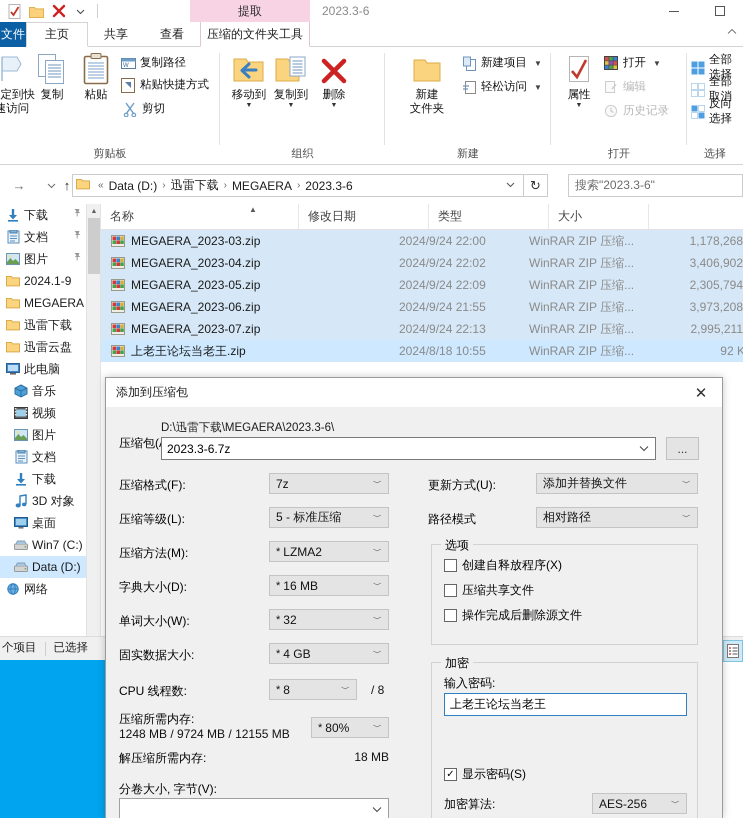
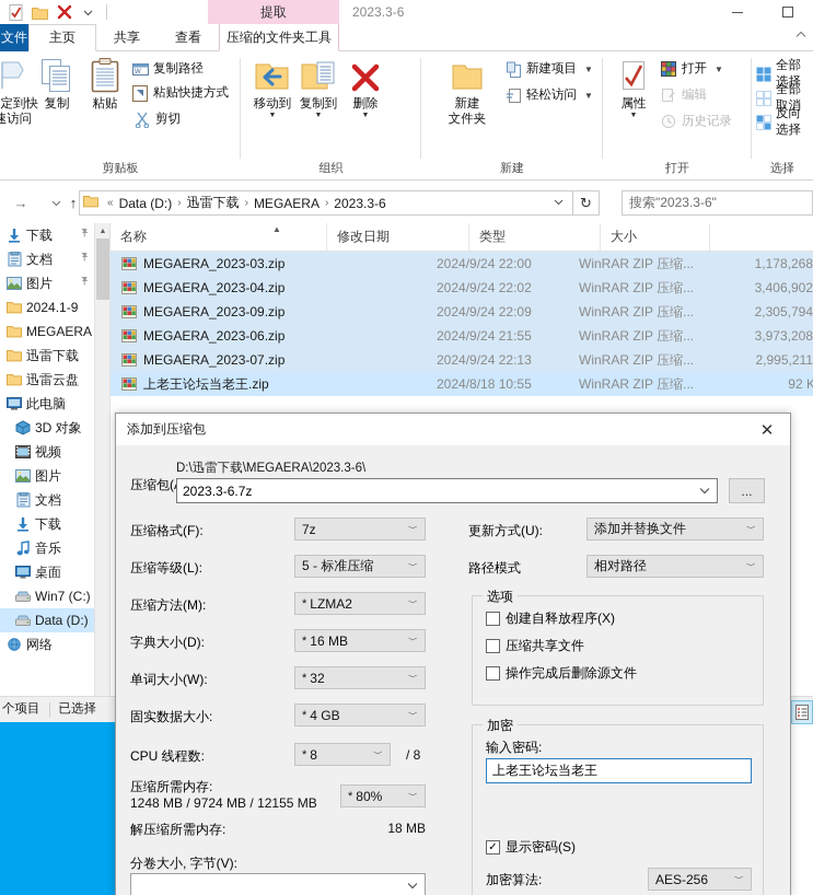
  提取
  2023.3-6
  文件
  主页
  共享
  查看
  压缩的文件夹工具
  定到快
  速访问
  复制
  粘贴
  复制路径
  粘贴快捷方式
  剪切
  剪贴板
  移动到
  复制到
  删除
  组织
  新建
  文件夹
  新建项目
  ▼
  轻松访问
  ▼
  新建
  属性
  打开
  ▼
  编辑
  历史记录
  打开
  全部选择
  全部取消
  反向选择
  选择
  →
  ↑
  «
  Data (D:)
  ›
  迅雷下载
  ›
  MEGAERA
  ›
  2023.3-6
  ↻
  搜索"2023.3-6"
  下载
  文档
  图片
  2024.1-9
  MEGAERA
  迅雷下载
  迅雷云盘
  此电脑
- 音乐
+ 3D 对象
  视频
  图片
  文档
  下载
- 3D 对象
+ 音乐
  桌面
  Win7 (C:)
  Data (D:)
  网络
  名称
  ▲
  修改日期
  类型
  大小
  MEGAERA_2023-03.zip
  2024/9/24 22:00
  WinRAR ZIP 压缩...
  1,178,268
  MEGAERA_2023-04.zip
  2024/9/24 22:02
  WinRAR ZIP 压缩...
  3,406,902
- MEGAERA_2023-05.zip
+ MEGAERA_2023-09.zip
  2024/9/24 22:09
  WinRAR ZIP 压缩...
  2,305,794
  MEGAERA_2023-06.zip
  2024/9/24 21:55
  WinRAR ZIP 压缩...
  3,973,208
  MEGAERA_2023-07.zip
  2024/9/24 22:13
  WinRAR ZIP 压缩...
  2,995,211
  上老王论坛当老王.zip
  2024/8/18 10:55
  WinRAR ZIP 压缩...
  92 K
  个项目
  已选择
  添加到压缩包
  ✕
  D:\迅雷下载\MEGAERA\2023.3-6\
  2023.3-6.7z
  ...
  压缩格式(F):
  7z
  ﹀
  压缩等级(L):
  5 - 标准压缩
  ﹀
  压缩方法(M):
  *
  LZMA2
  ﹀
  字典大小(D):
  *
  16 MB
  ﹀
  单词大小(W):
  *
  32
  ﹀
  固实数据大小:
  *
  4 GB
  ﹀
  CPU 线程数:
  *
  8
  ﹀
  / 8
  压缩所需内存:
  1248 MB / 9724 MB / 12155 MB
  *
  80%
  ﹀
  解压缩所需内存:
  18 MB
  分卷大小, 字节(V):
  更新方式(U):
  添加并替换文件
  ﹀
  路径模式
  相对路径
  ﹀
  选项
  创建自释放程序(X)
  压缩共享文件
  操作完成后删除源文件
  加密
  输入密码:
  上老王论坛当老王
  ✓
  显示密码(S)
  加密算法:
  AES-256
  ﹀
